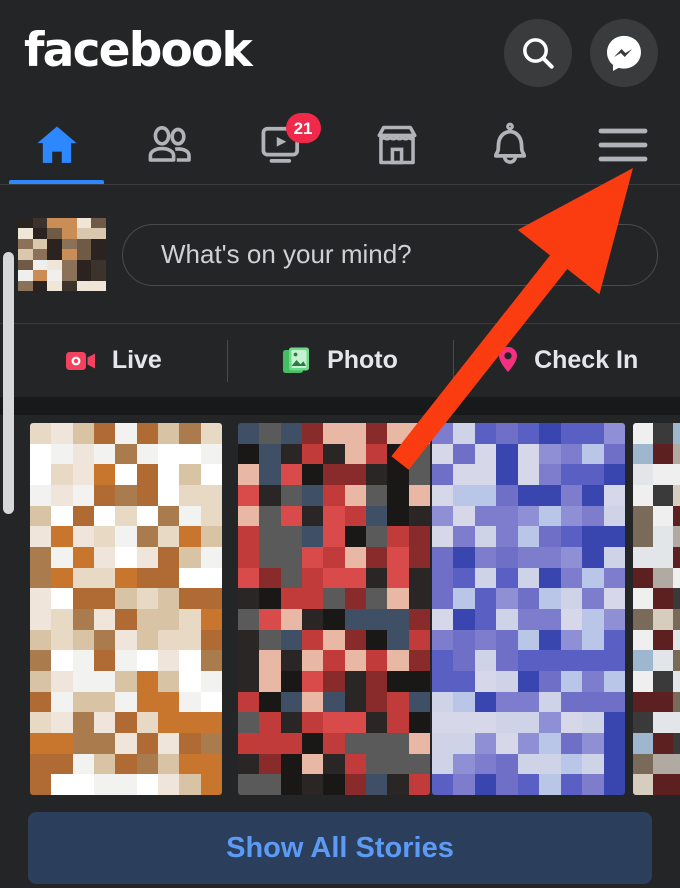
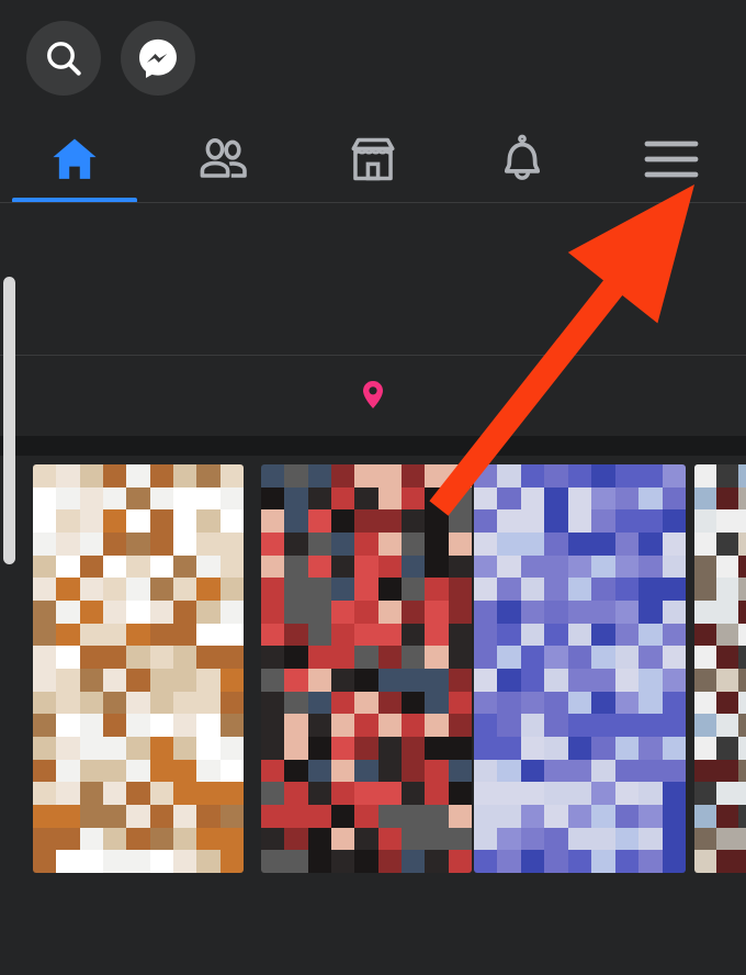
- facebook
- 21
- What's on your mind?
- Live
- Photo
- Check In
- Show All Stories
